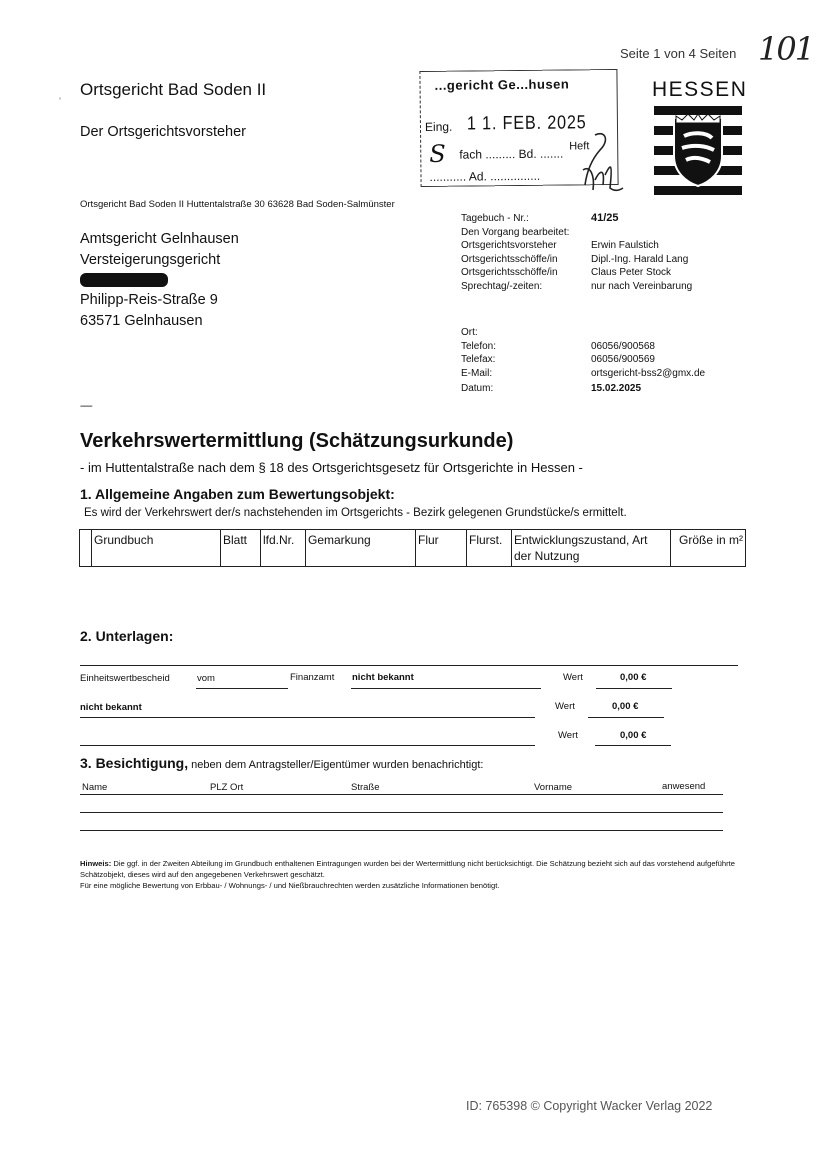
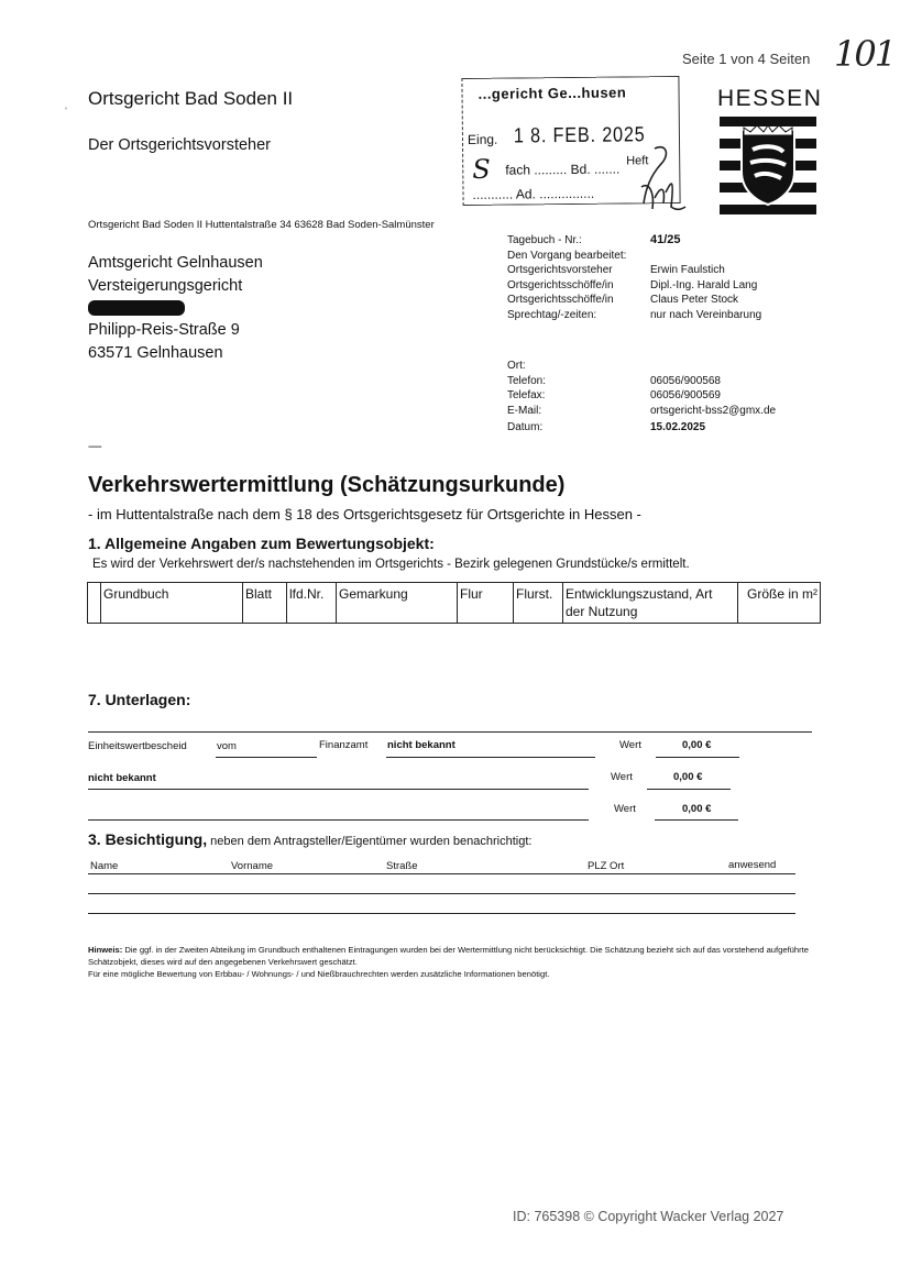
  ˌ
  Ortsgericht Bad Soden II
  Der Ortsgerichtsvorsteher
  Seite 1 von 4 Seiten
  101
  ...gericht Ge...husen
  Eing.
- 1 1. FEB. 2025
+ 1 8. FEB. 2025
  S
  fach ......... Bd. .......
  Heft
  ........... Ad. ...............
  HESSEN
- Ortsgericht Bad Soden II Huttentalstraße 30 63628 Bad Soden-Salmünster
+ Ortsgericht Bad Soden II Huttentalstraße 34 63628 Bad Soden-Salmünster
  Amtsgericht Gelnhausen
  Versteigerungsgericht
  Philipp-Reis-Straße 9
  63571 Gelnhausen
  -----
  Tagebuch - Nr.:
  41/25
  Den Vorgang bearbeitet:
  Ortsgerichtsvorsteher
  Erwin Faulstich
  Ortsgerichtsschöffe/in
  Dipl.-Ing. Harald Lang
  Ortsgerichtsschöffe/in
  Claus Peter Stock
  Sprechtag/-zeiten:
  nur nach Vereinbarung
  Ort:
  Telefon:
  06056/900568
  Telefax:
  06056/900569
  E-Mail:
  ortsgericht-bss2@gmx.de
  Datum:
  15.02.2025
  Verkehrswertermittlung (Schätzungsurkunde)
  - im Huttentalstraße nach dem § 18 des Ortsgerichtsgesetz für Ortsgerichte in Hessen -
  1. Allgemeine Angaben zum Bewertungsobjekt:
  Es wird der Verkehrswert der/s nachstehenden im Ortsgerichts - Bezirk gelegenen Grundstücke/s ermittelt.
  	Grundbuch	Blatt	lfd.Nr.	Gemarkung	Flur	Flurst.	Entwicklungszustand, Art der Nutzung	Größe in m²
- 2. Unterlagen:
+ 7. Unterlagen:
  Einheitswertbescheid
  vom
  Finanzamt
  nicht bekannt
  Wert
  0,00 €
  nicht bekannt
  Wert
  0,00 €
  Wert
  0,00 €
  3. Besichtigung, neben dem Antragsteller/Eigentümer wurden benachrichtigt:
  Name
- PLZ Ort
+ Vorname
  Straße
- Vorname
+ PLZ Ort
  anwesend
  Hinweis: Die ggf. in der Zweiten Abteilung im Grundbuch enthaltenen Eintragungen wurden bei der Wertermittlung nicht berücksichtigt. Die Schätzung bezieht sich auf das vorstehend aufgeführte Schätzobjekt, dieses wird auf den angegebenen Verkehrswert geschätzt.
  Für eine mögliche Bewertung von Erbbau- / Wohnungs- / und Nießbrauchrechten werden zusätzliche Informationen benötigt.
- ID: 765398 © Copyright Wacker Verlag 2022
+ ID: 765398 © Copyright Wacker Verlag 2027
